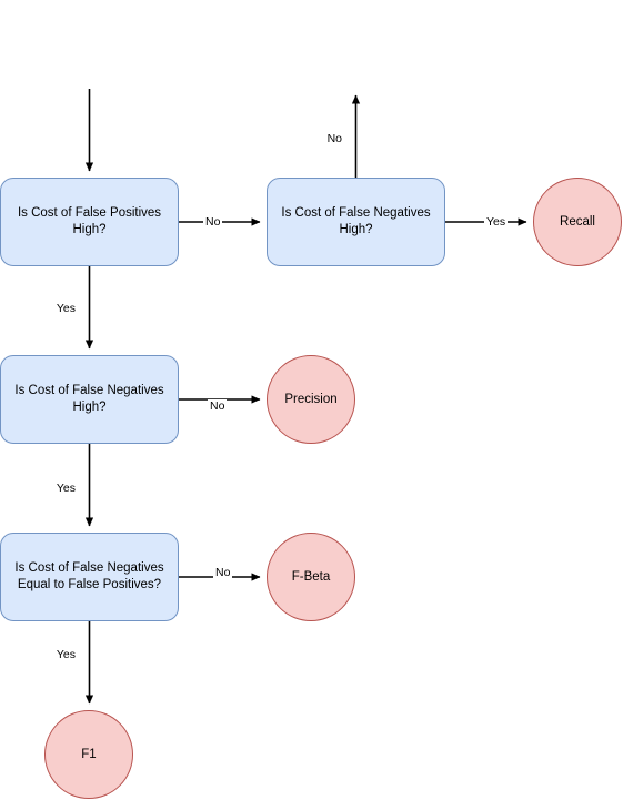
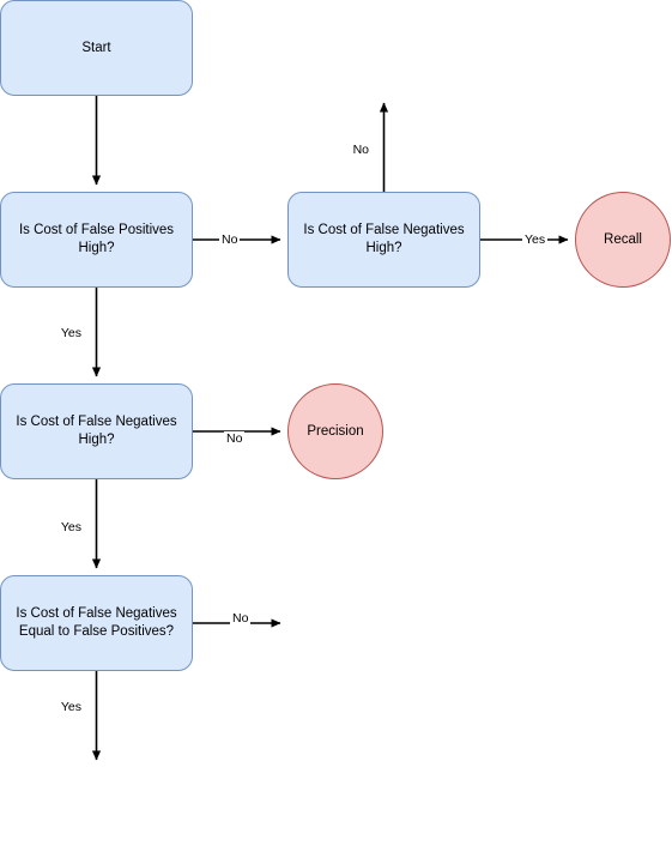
+ Start
  Is Cost of False Positives
  High?
  Is Cost of False Negatives
  High?
  Recall
  Is Cost of False Negatives
  High?
  Precision
  Is Cost of False Negatives
  Equal to False Positives?
- F-Beta
- F1
  No
  No
  Yes
  Yes
  No
  Yes
  No
  Yes
